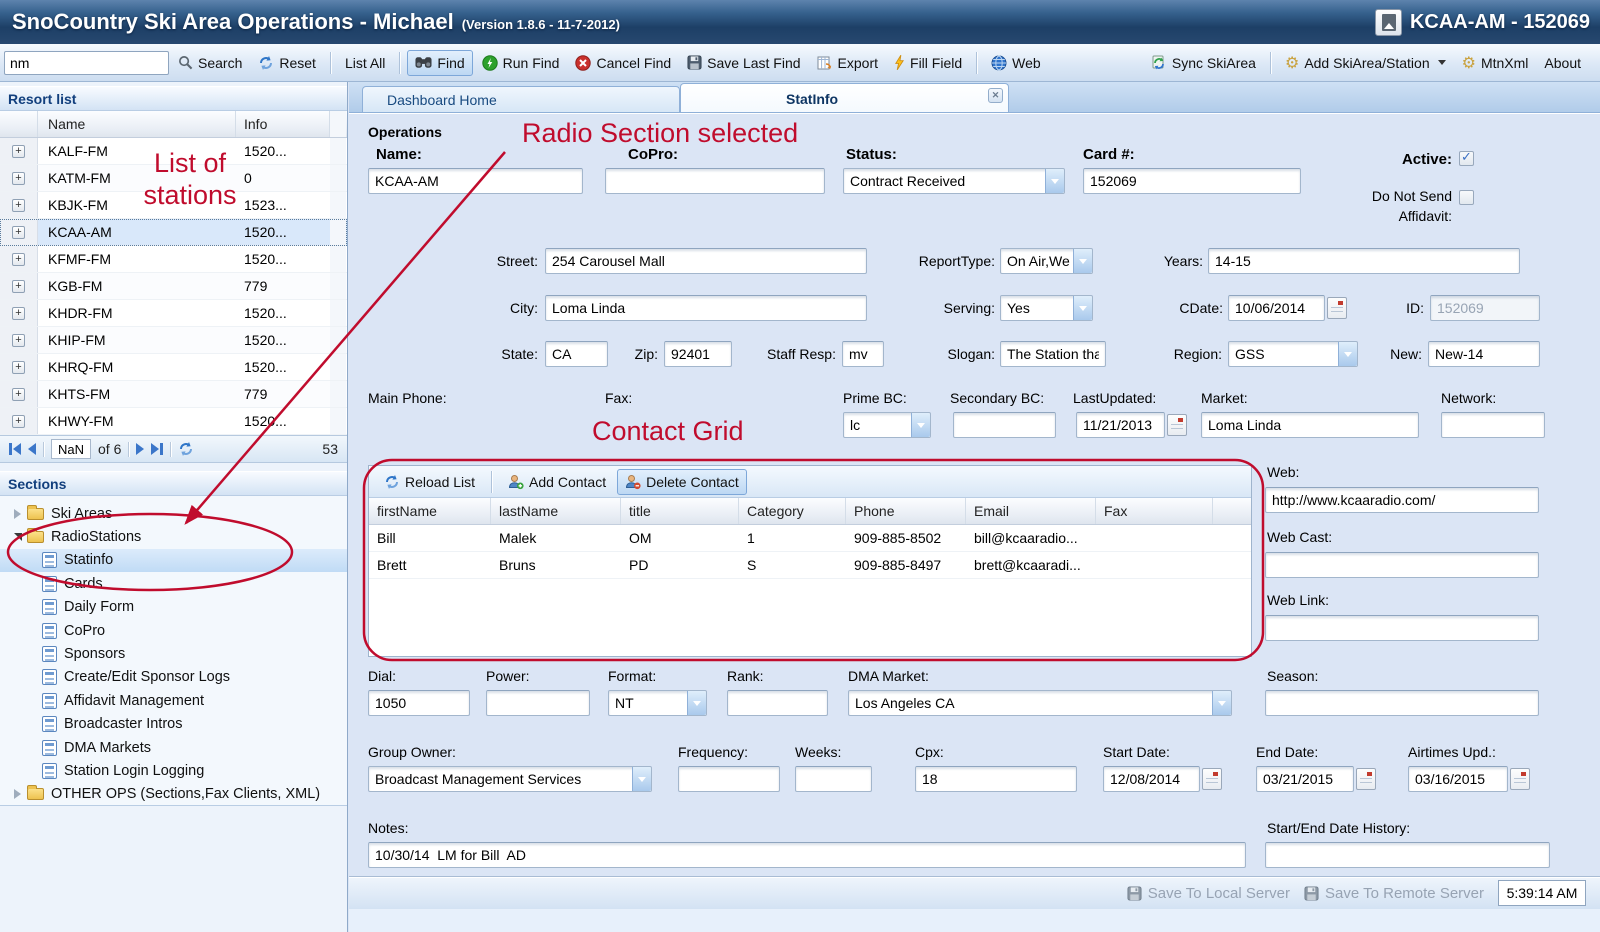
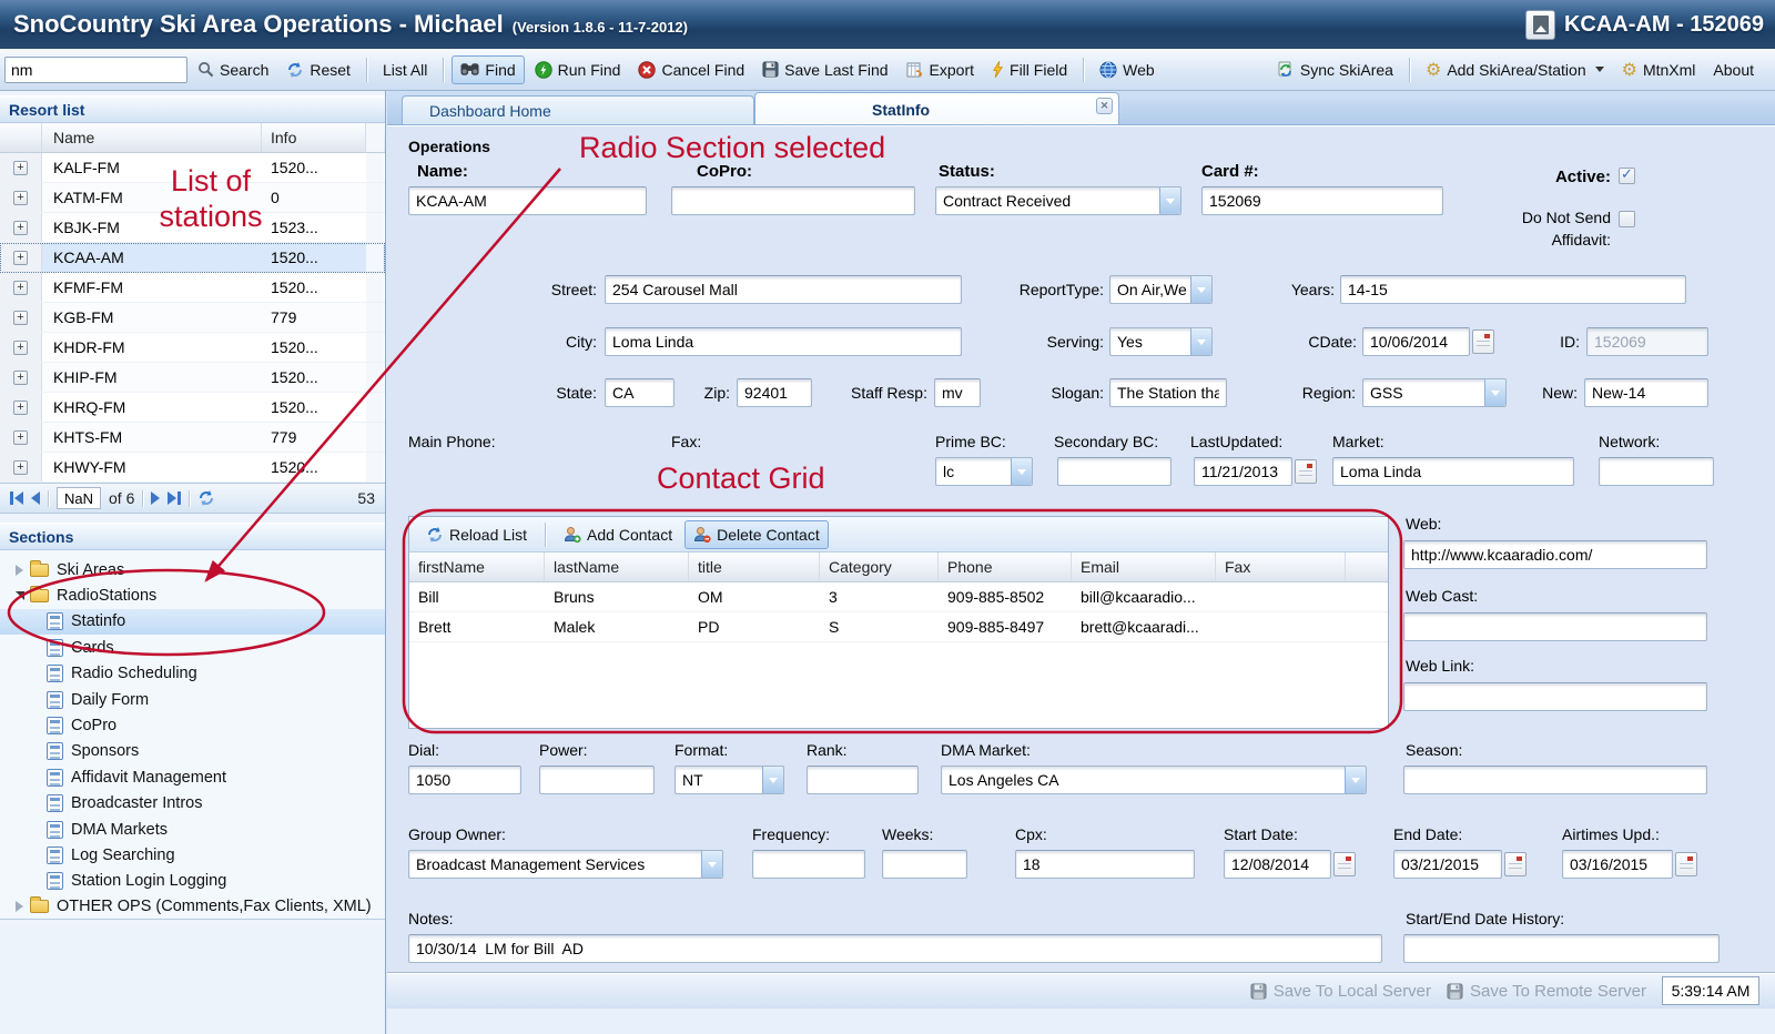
  SnoCountry Ski Area Operations - Michael (Version 1.8.6 - 11-7-2012)
  KCAA-AM - 152069
  nm
  Search
  Reset
  List All
  Find
  Run Find
  Cancel Find
  Save Last Find
  Export
  Fill Field
  Web
  Sync SkiArea
  ⚙
  Add SkiArea/Station
  ⚙
  MtnXml
  About
  Resort list
  Name
  Info
  +
  KALF-FM
  1520...
  +
  KATM-FM
  0
  +
  KBJK-FM
  1523...
  +
  KCAA-AM
  1520...
  +
  KFMF-FM
  1520...
  +
  KGB-FM
  779
  +
  KHDR-FM
  1520...
  +
  KHIP-FM
  1520...
  +
  KHRQ-FM
  1520...
  +
  KHTS-FM
  779
  +
  KHWY-FM
  1520...
  NaN
  of 6
  53
  Sections
  Ski Areas
  RadioStations
  Statinfo
+ Radio Scheduling
  Daily Form
  CoPro
  Sponsors
- Create/Edit Sponsor Logs
  Affidavit Management
  Broadcaster Intros
  DMA Markets
+ Log Searching
  Station Login Logging
- OTHER OPS (Sections,Fax Clients, XML)
+ OTHER OPS (Comments,Fax Clients, XML)
  Dashboard Home
  StatInfo
  ✕
  Operations
  Name:
  KCAA-AM
  CoPro:
  Status:
  Contract Received
  Card #:
  152069
  Active:
  Do Not Send
  Affidavit:
  Street:
  254 Carousel Mall
  ReportType:
  On Air,We
  Years:
  14-15
  City:
  Loma Linda
  Serving:
  Yes
  CDate:
  10/06/2014
  ID:
  152069
  State:
  CA
  Zip:
  92401
  Staff Resp:
  mv
  Slogan:
  The Station tha
  Region:
  GSS
  New:
  New-14
  Main Phone:
  Fax:
  Prime BC:
  lc
  Secondary BC:
  LastUpdated:
  11/21/2013
  Market:
  Loma Linda
  Network:
  Reload List
  Add Contact
  Delete Contact
  firstName
  lastName
  title
  Category
  Phone
  Email
  Fax
  Bill
- Malek
+ Bruns
  OM
- 1
+ 3
  909-885-8502
  bill@kcaaradio...
  Brett
- Bruns
+ Malek
  PD
  S
  909-885-8497
  brett@kcaaradi...
  Web:
  http://www.kcaaradio.com/
  Web Cast:
  Web Link:
  Dial:
  1050
  Power:
  Format:
  NT
  Rank:
  DMA Market:
  Los Angeles CA
  Season:
  Group Owner:
  Broadcast Management Services
  Frequency:
  Weeks:
  Cpx:
  18
  Start Date:
  12/08/2014
  End Date:
  03/21/2015
  Airtimes Upd.:
  03/16/2015
  Notes:
  10/30/14 LM for Bill AD
  Start/End Date History:
  Save To Local Server
  Save To Remote Server
  5:39:14 AM
  List of
  stations
  Radio Section selected
  Contact Grid
